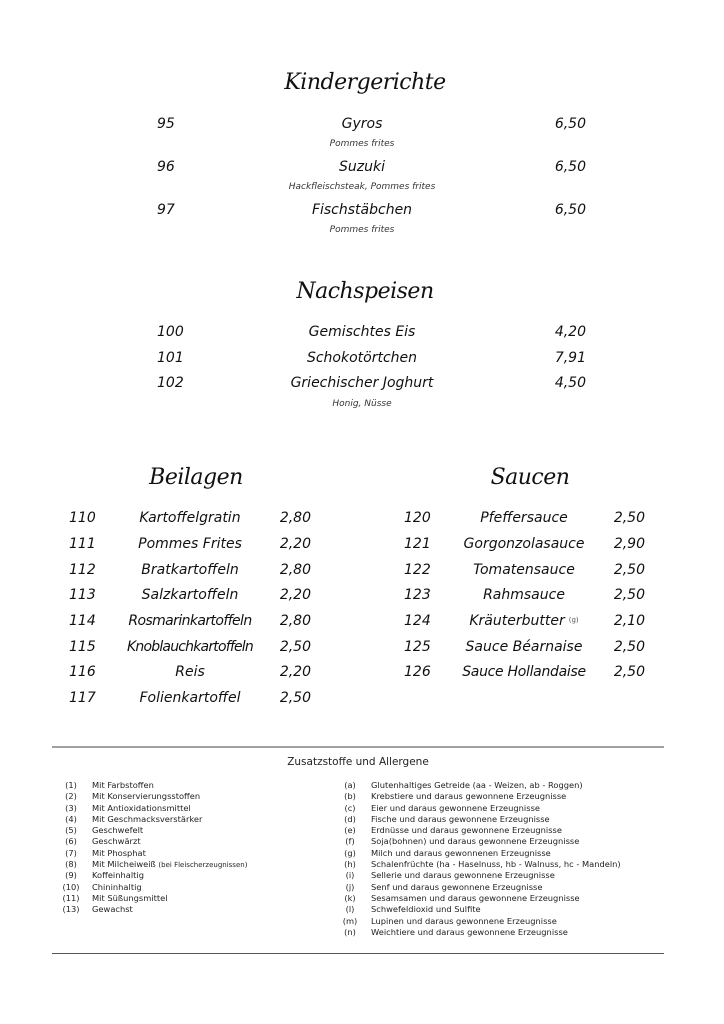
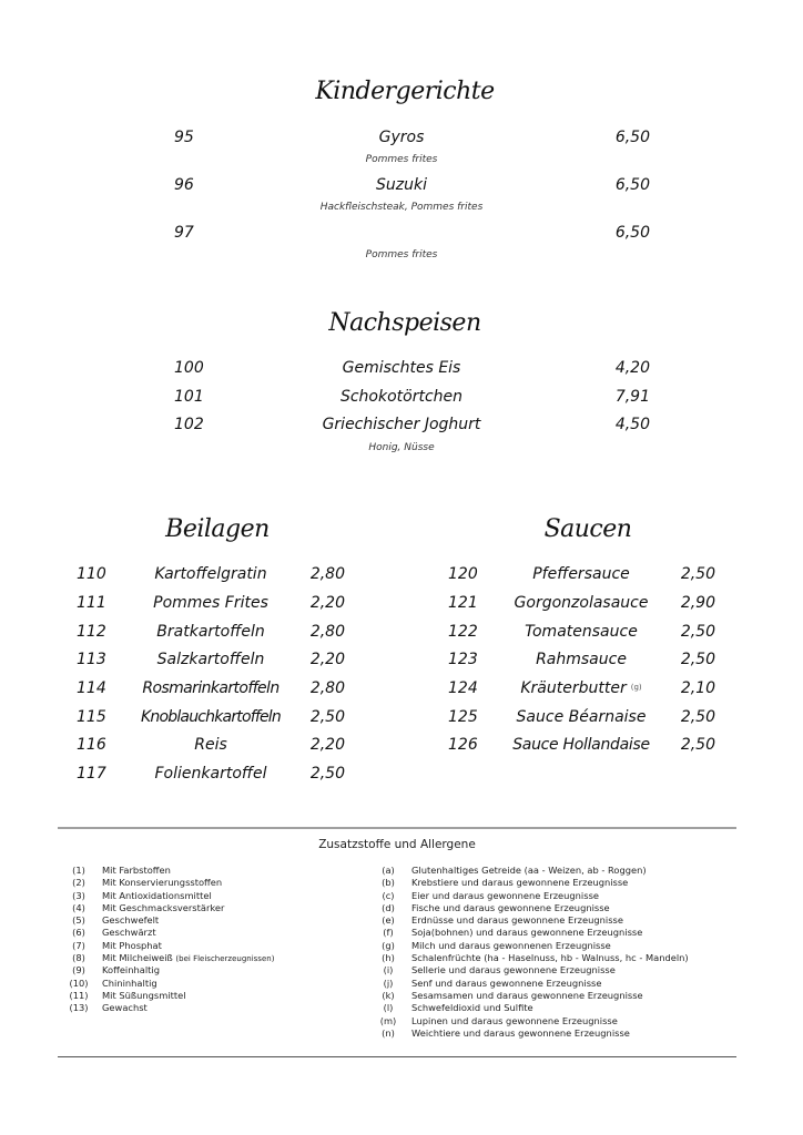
  Kindergerichte
  95
  Gyros
  6,50
  Pommes frites
  96
  Suzuki
  6,50
  Hackfleischsteak, Pommes frites
  97
- Fischstäbchen
  6,50
  Pommes frites
  Nachspeisen
  100
  Gemischtes Eis
  4,20
  101
  Schokotörtchen
  7,91
  102
  Griechischer Joghurt
  4,50
  Honig, Nüsse
  Beilagen
  110
  Kartoffelgratin
  2,80
  111
  Pommes Frites
  2,20
  112
  Bratkartoffeln
  2,80
  113
  Salzkartoffeln
  2,20
  114
  Rosmarinkartoffeln
  2,80
  115
  Knoblauchkartoffeln
  2,50
  116
  Reis
  2,20
  117
  Folienkartoffel
  2,50
  Saucen
  120
  Pfeffersauce
  2,50
  121
  Gorgonzolasauce
  2,90
  122
  Tomatensauce
  2,50
  123
  Rahmsauce
  2,50
  124
  Kräuterbutter (g)
  2,10
  125
  Sauce Béarnaise
  2,50
  126
  Sauce Hollandaise
  2,50
  Zusatzstoffe und Allergene
  (1)
  Mit Farbstoffen
  (2)
  Mit Konservierungsstoffen
  (3)
  Mit Antioxidationsmittel
  (4)
  Mit Geschmacksverstärker
  (5)
  Geschwefelt
  (6)
  Geschwärzt
  (7)
  Mit Phosphat
  (8)
  Mit Milcheiweiß (bei Fleischerzeugnissen)
  (9)
  Koffeinhaltig
  (10)
  Chininhaltig
  (11)
  Mit Süßungsmittel
  (13)
  Gewachst
  (a)
  Glutenhaltiges Getreide (aa - Weizen, ab - Roggen)
  (b)
  Krebstiere und daraus gewonnene Erzeugnisse
  (c)
  Eier und daraus gewonnene Erzeugnisse
  (d)
  Fische und daraus gewonnene Erzeugnisse
  (e)
  Erdnüsse und daraus gewonnene Erzeugnisse
  (f)
  Soja(bohnen) und daraus gewonnene Erzeugnisse
  (g)
  Milch und daraus gewonnenen Erzeugnisse
  (h)
  Schalenfrüchte (ha - Haselnuss, hb - Walnuss, hc - Mandeln)
  (i)
  Sellerie und daraus gewonnene Erzeugnisse
  (j)
  Senf und daraus gewonnene Erzeugnisse
  (k)
  Sesamsamen und daraus gewonnene Erzeugnisse
  (l)
  Schwefeldioxid und Sulfite
  (m)
  Lupinen und daraus gewonnene Erzeugnisse
  (n)
  Weichtiere und daraus gewonnene Erzeugnisse
